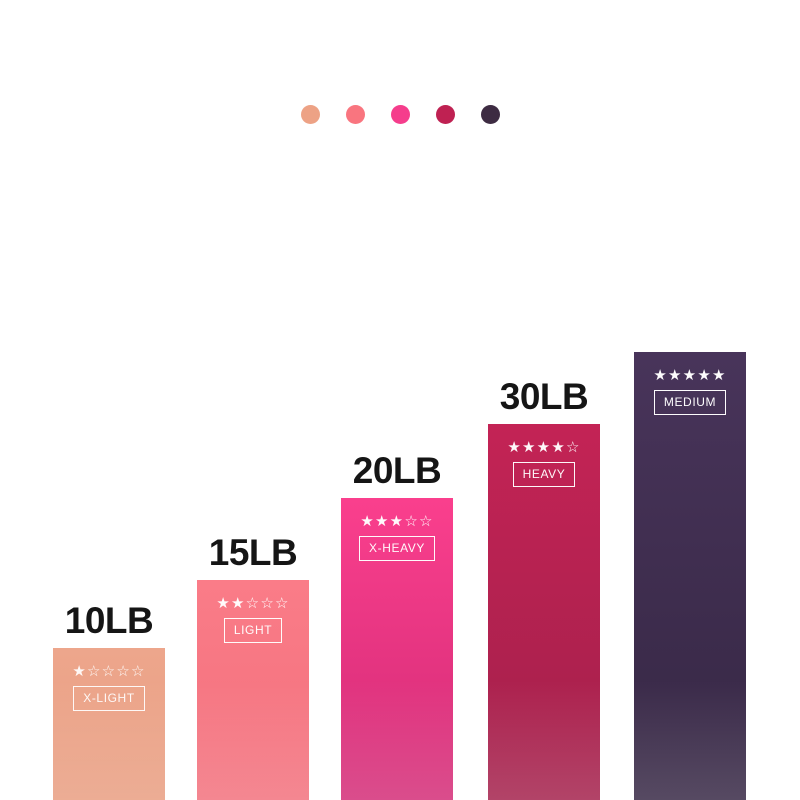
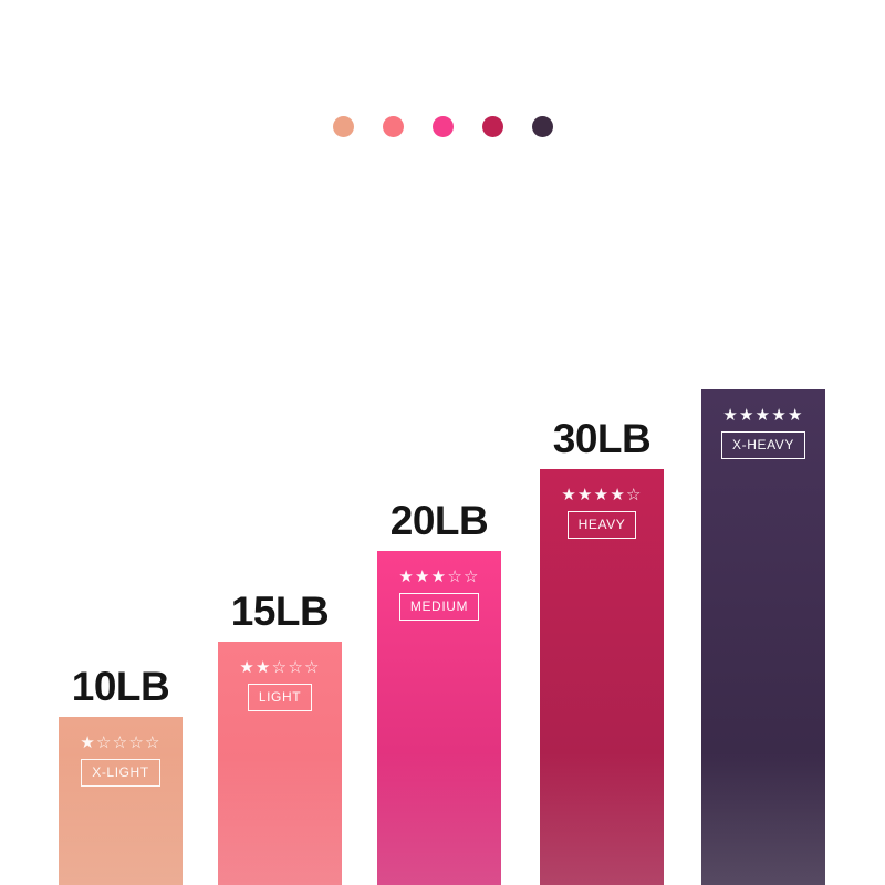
  10LB
  ★☆☆☆☆
  15LB
  ★★☆☆☆
  LIGHT
  20LB
  ★★★☆☆
- X-HEAVY
+ MEDIUM
  30LB
  ★★★★☆
  HEAVY
  ★★★★★
- MEDIUM
+ X-HEAVY
